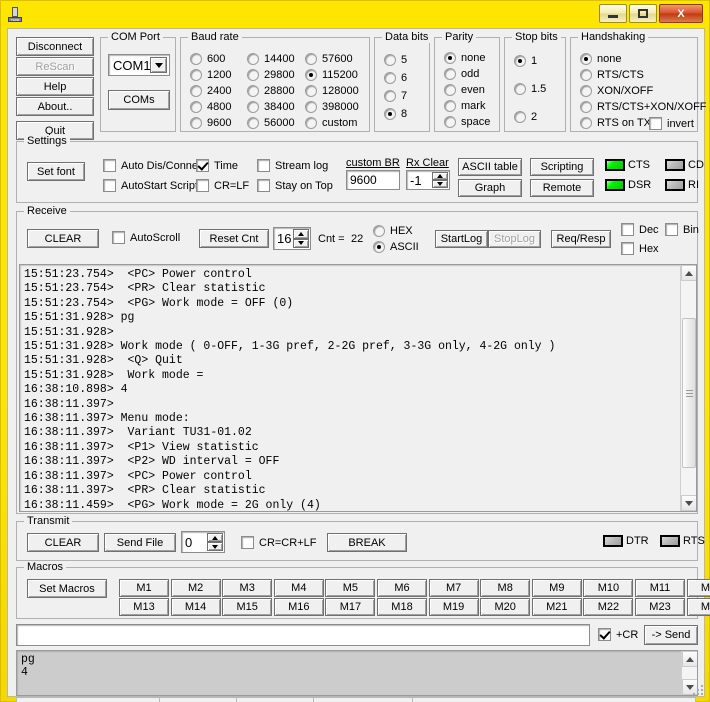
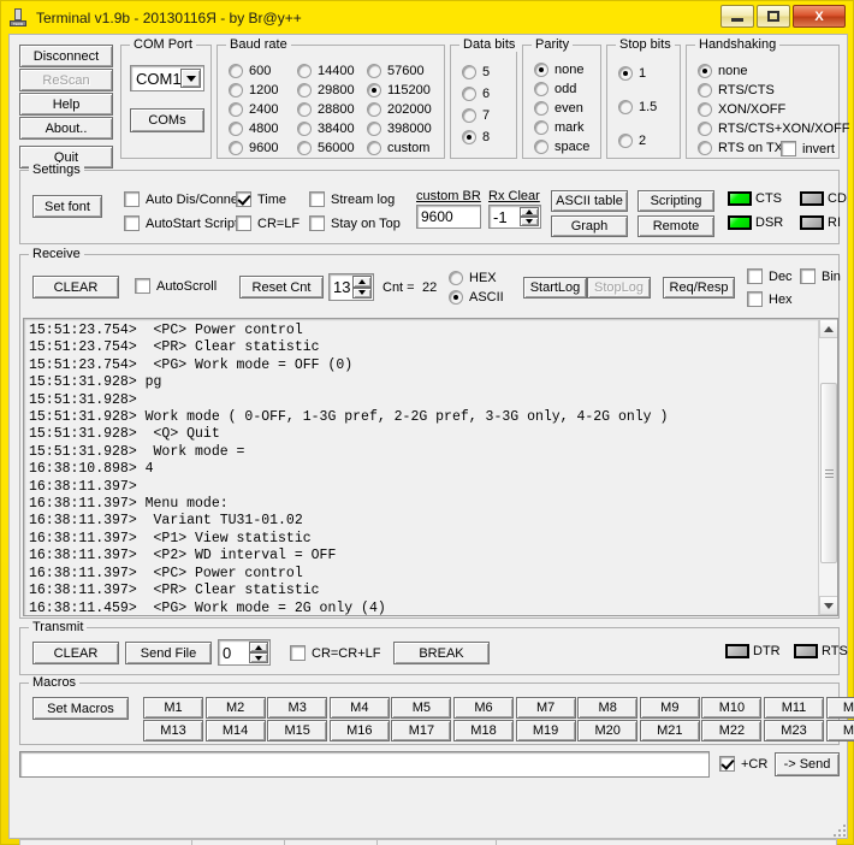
+ Terminal v1.9b - 20130116Я - by Br@y++
  X
  Disconnect
  ReScan
  Help
  About..
  Quit
  COM Port
  COM1
  COMs
  Baud rate
  600
  1200
  2400
  4800
  9600
  14400
  29800
  28800
  38400
  56000
  57600
  115200
- 128000
+ 202000
  398000
  custom
  Data bits
  5
  6
  7
  8
  Parity
  none
  odd
  even
  mark
  space
  Stop bits
  1
  1.5
  2
  Handshaking
  none
  RTS/CTS
  XON/XOFF
  RTS/CTS+XON/XOFF
  RTS on TX
  invert
  Settings
  Set font
  Auto Dis/Conne
  AutoStart Scrip
  Time
  CR=LF
  Stream log
  Stay on Top
  custom BR
  9600
  Rx Clear
  -1
  ASCII table
  Graph
  Scripting
  Remote
  CTS
  CD
  DSR
  RI
  Receive
  CLEAR
  AutoScroll
  Reset Cnt
- 16
+ 13
  Cnt =
  22
  HEX
  ASCII
  StartLog
  StopLog
  Req/Resp
  Dec
  Hex
  Bin
  15:51:23.754> <PC> Power control
  15:51:23.754> <PR> Clear statistic
  15:51:23.754> <PG> Work mode = OFF (0)
  15:51:31.928> pg
  15:51:31.928>
  15:51:31.928> Work mode ( 0-OFF, 1-3G pref, 2-2G pref, 3-3G only, 4-2G only )
  15:51:31.928> <Q> Quit
  15:51:31.928> Work mode =
  16:38:10.898> 4
  16:38:11.397>
  16:38:11.397> Menu mode:
  16:38:11.397> Variant TU31-01.02
  16:38:11.397> <P1> View statistic
  16:38:11.397> <P2> WD interval = OFF
  16:38:11.397> <PC> Power control
  16:38:11.397> <PR> Clear statistic
  16:38:11.459> <PG> Work mode = 2G only (4)
  Transmit
  CLEAR
  Send File
  0
  CR=CR+LF
  BREAK
  DTR
  RTS
  Macros
  Set Macros
  M1
  M2
  M3
  M4
  M5
  M6
  M7
  M8
  M9
  M10
  M11
  M13
  M14
  M15
  M16
  M17
  M18
  M19
  M20
  M21
  M22
  M23
  +CR
  -> Send
- pg
- 4
